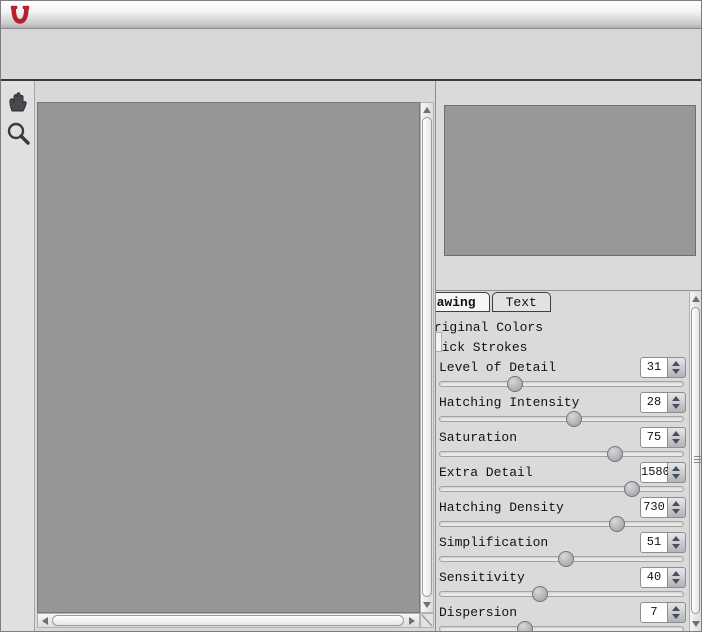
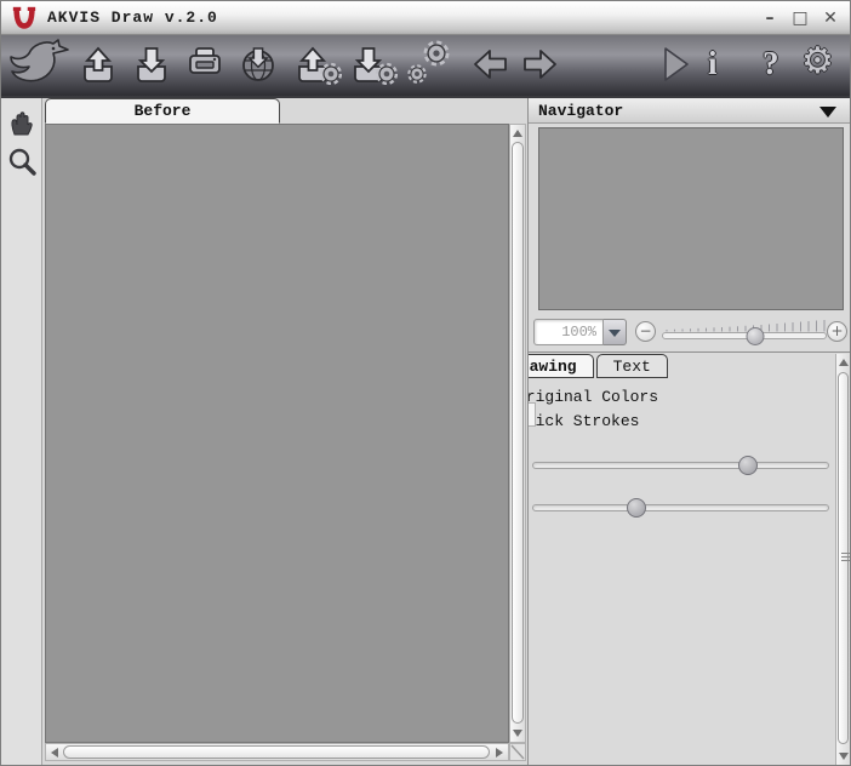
+ AKVIS Draw v.2.0
+ –
+ □
+ ✕
+ i
+ ?
+ ⚙
+ Before
+ Navigator
+ 100%
+ −
+ +
  awing Text
  riginal Colors
  ick Strokes
- Level of Detail
- 31
- Hatching Intensity
- 28
- Saturation
- 75
- Extra Detail
- 1580
- Hatching Density
- 730
- Simplification
- 51
- Sensitivity
- 40
- Dispersion
- 7
